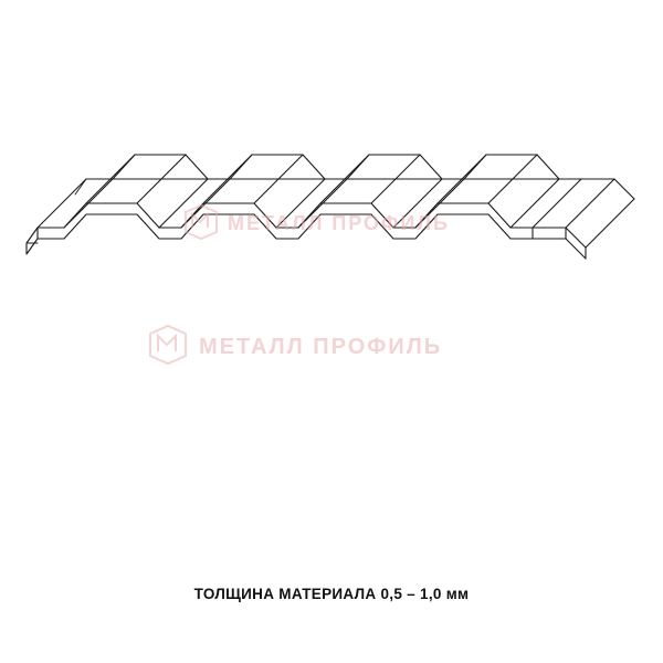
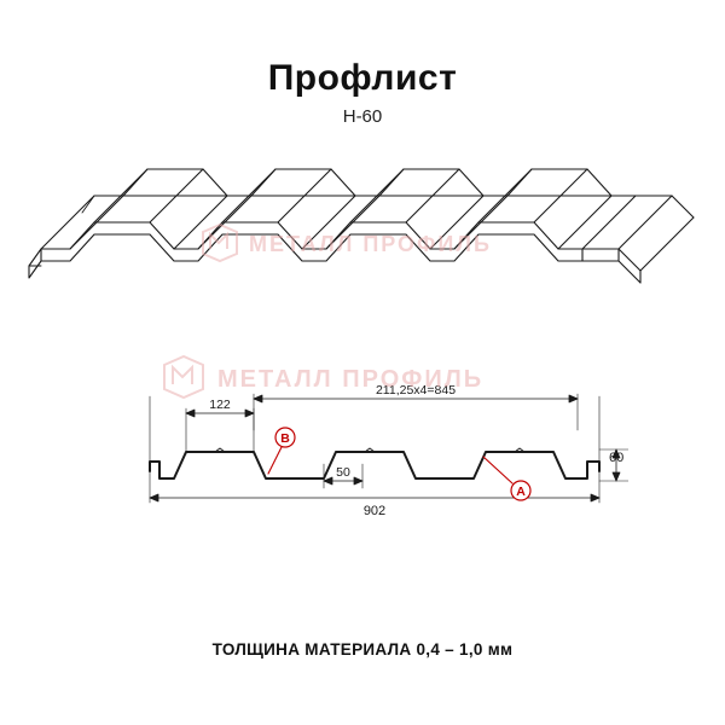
+ Профлист
+ Н-60
+ 211,25x4=845
+ 122
+ 50
+ 902
+ 60
+ B
+ A
  МЕТАЛЛ ПРОФИЛЬ
  МЕТАЛЛ ПРОФИЛЬ
- ТОЛЩИНА МАТЕРИАЛА 0,5 – 1,0 мм
+ ТОЛЩИНА МАТЕРИАЛА 0,4 – 1,0 мм
